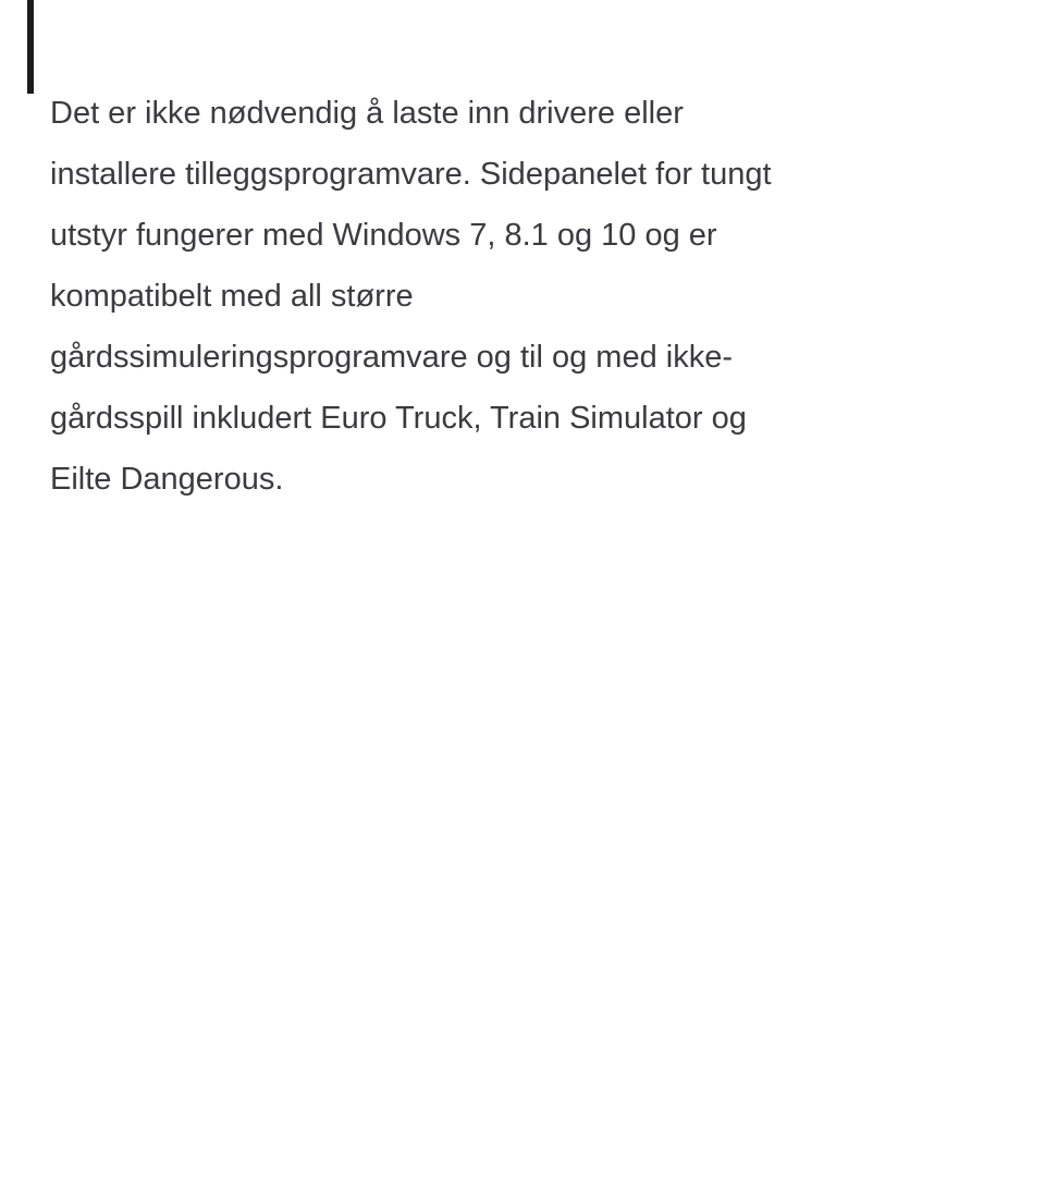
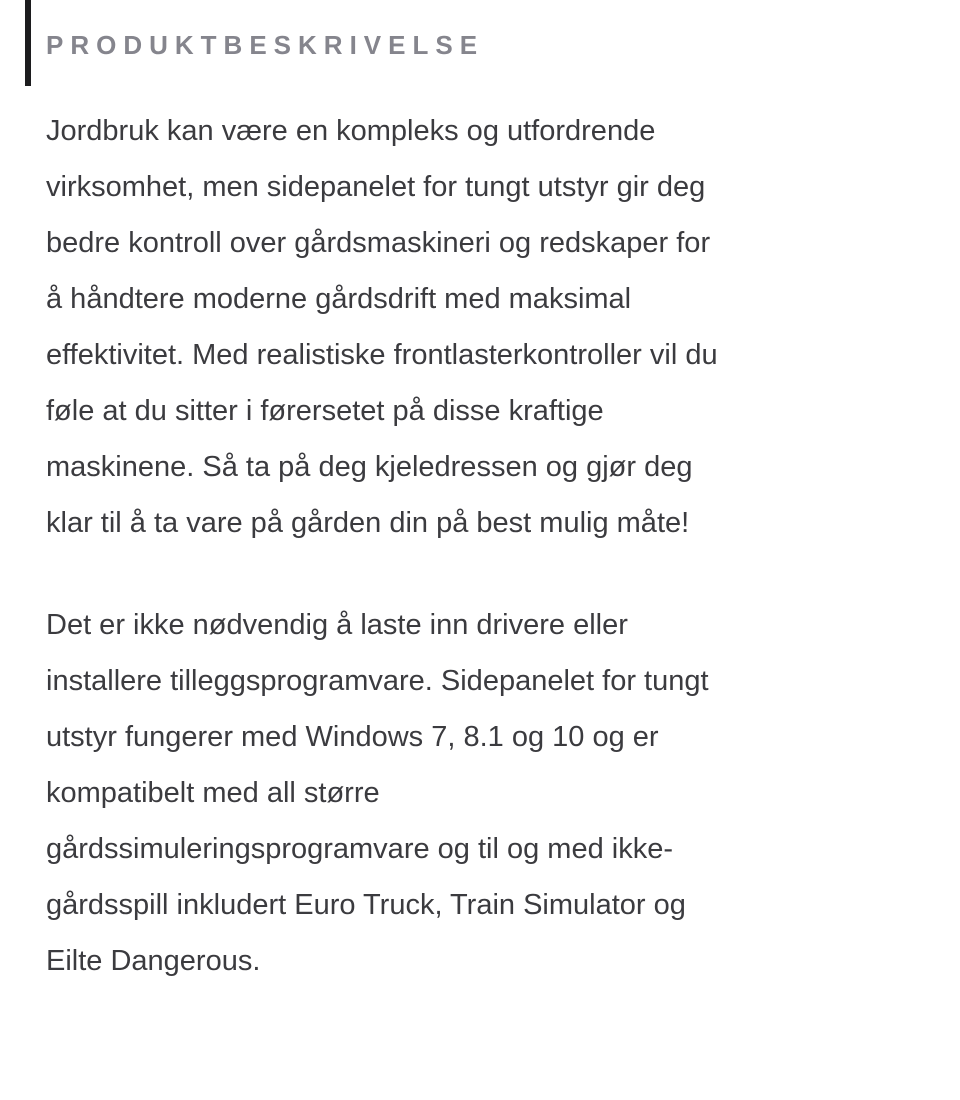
+ PRODUKTBESKRIVELSE
+ Jordbruk kan være en kompleks og utfordrende
+ virksomhet, men sidepanelet for tungt utstyr gir deg
+ bedre kontroll over gårdsmaskineri og redskaper for
+ å håndtere moderne gårdsdrift med maksimal
+ effektivitet. Med realistiske frontlasterkontroller vil du
+ føle at du sitter i førersetet på disse kraftige
+ maskinene. Så ta på deg kjeledressen og gjør deg
+ klar til å ta vare på gården din på best mulig måte!
  Det er ikke nødvendig å laste inn drivere eller
  installere tilleggsprogramvare. Sidepanelet for tungt
  utstyr fungerer med Windows 7, 8.1 og 10 og er
  kompatibelt med all større
  gårdssimuleringsprogramvare og til og med ikke-
  gårdsspill inkludert Euro Truck, Train Simulator og
  Eilte Dangerous.
